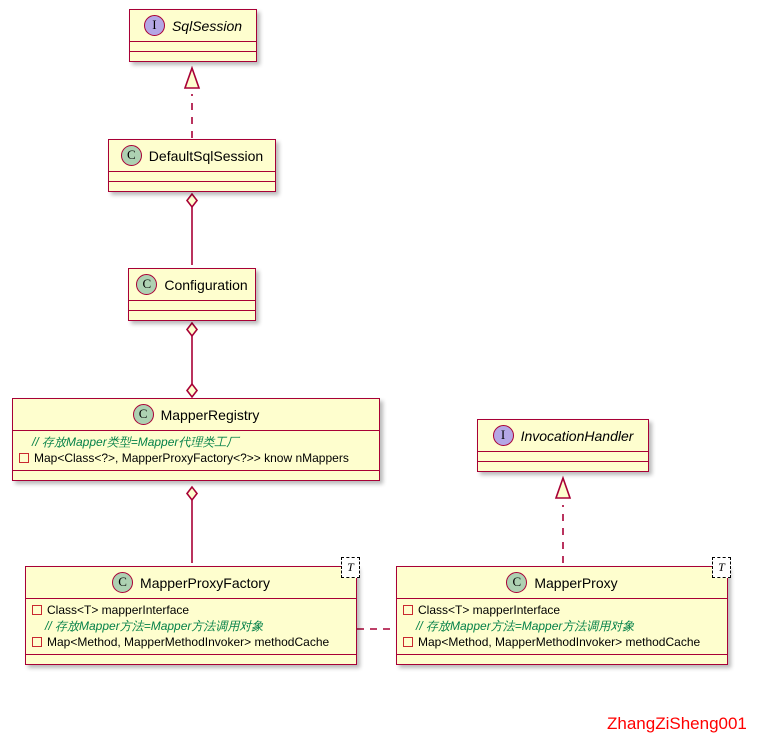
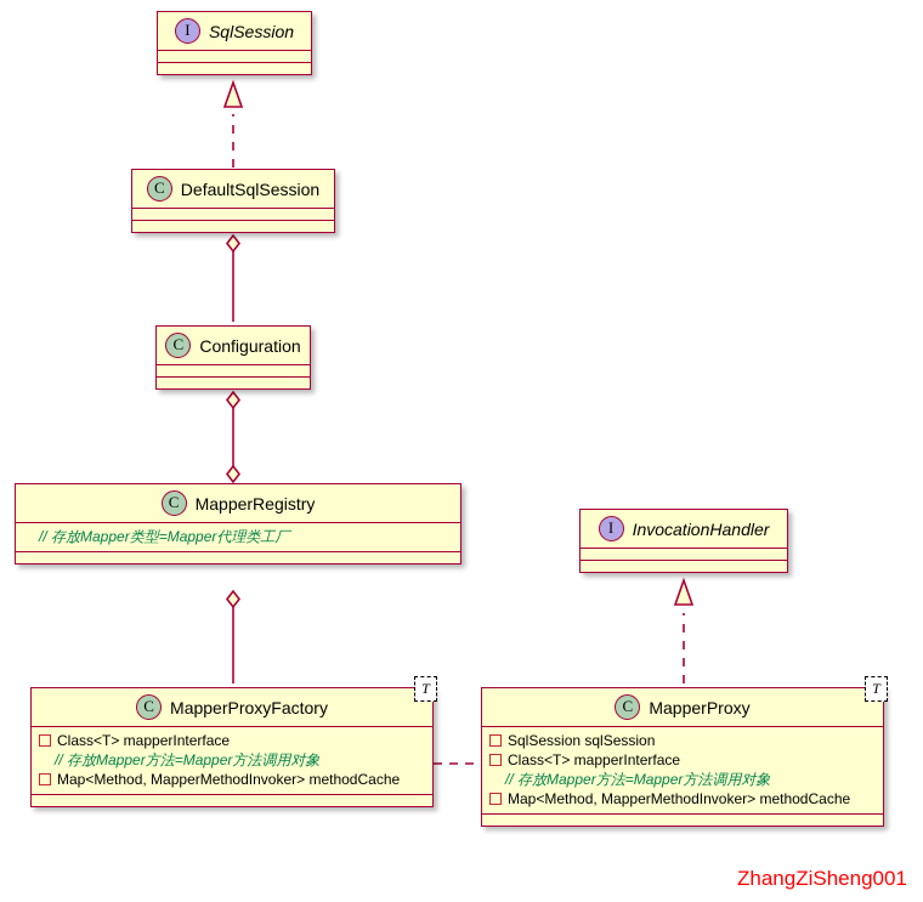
  I
  SqlSession
  C
  DefaultSqlSession
  C
  Configuration
  C
  MapperRegistry
  // 存放Mapper类型=Mapper代理类工厂
- Map<Class<?>, MapperProxyFactory<?>> know nMappers
  I
  InvocationHandler
  C
  MapperProxyFactory
  Class<T> mapperInterface
  // 存放Mapper方法=Mapper方法调用对象
  Map<Method, MapperMethodInvoker> methodCache
  T
  C
  MapperProxy
+ SqlSession sqlSession
  Class<T> mapperInterface
  // 存放Mapper方法=Mapper方法调用对象
  Map<Method, MapperMethodInvoker> methodCache
  T
  ZhangZiSheng001
